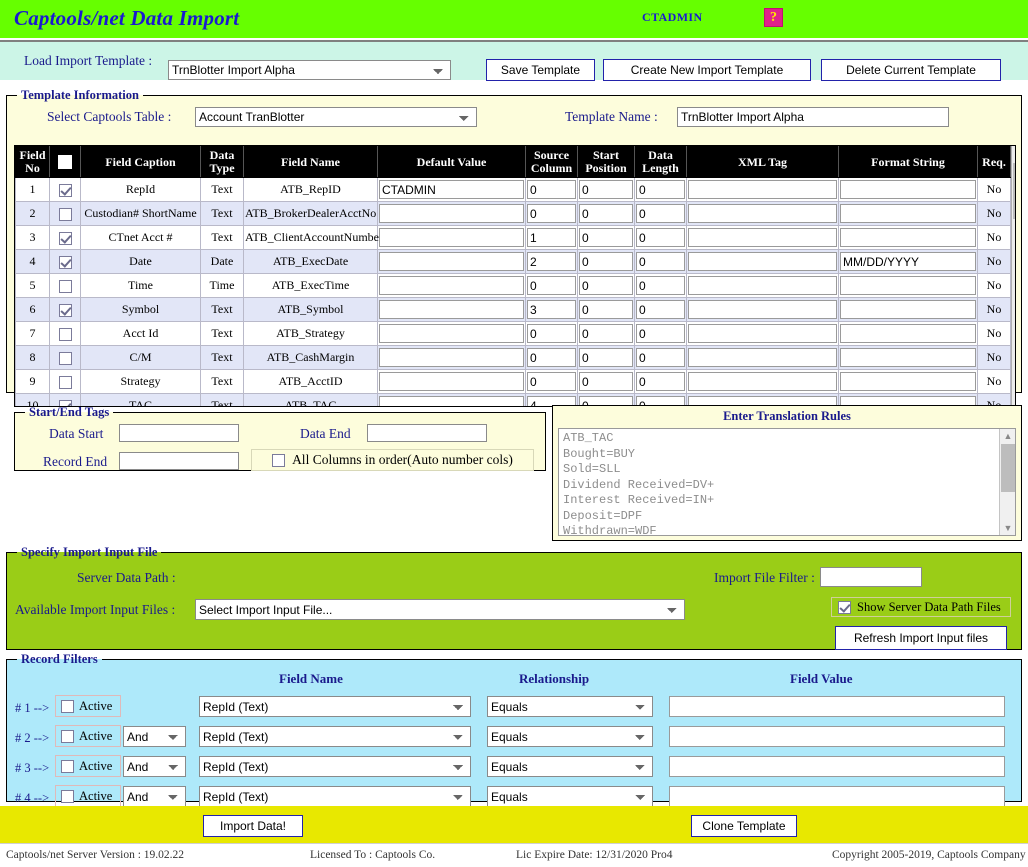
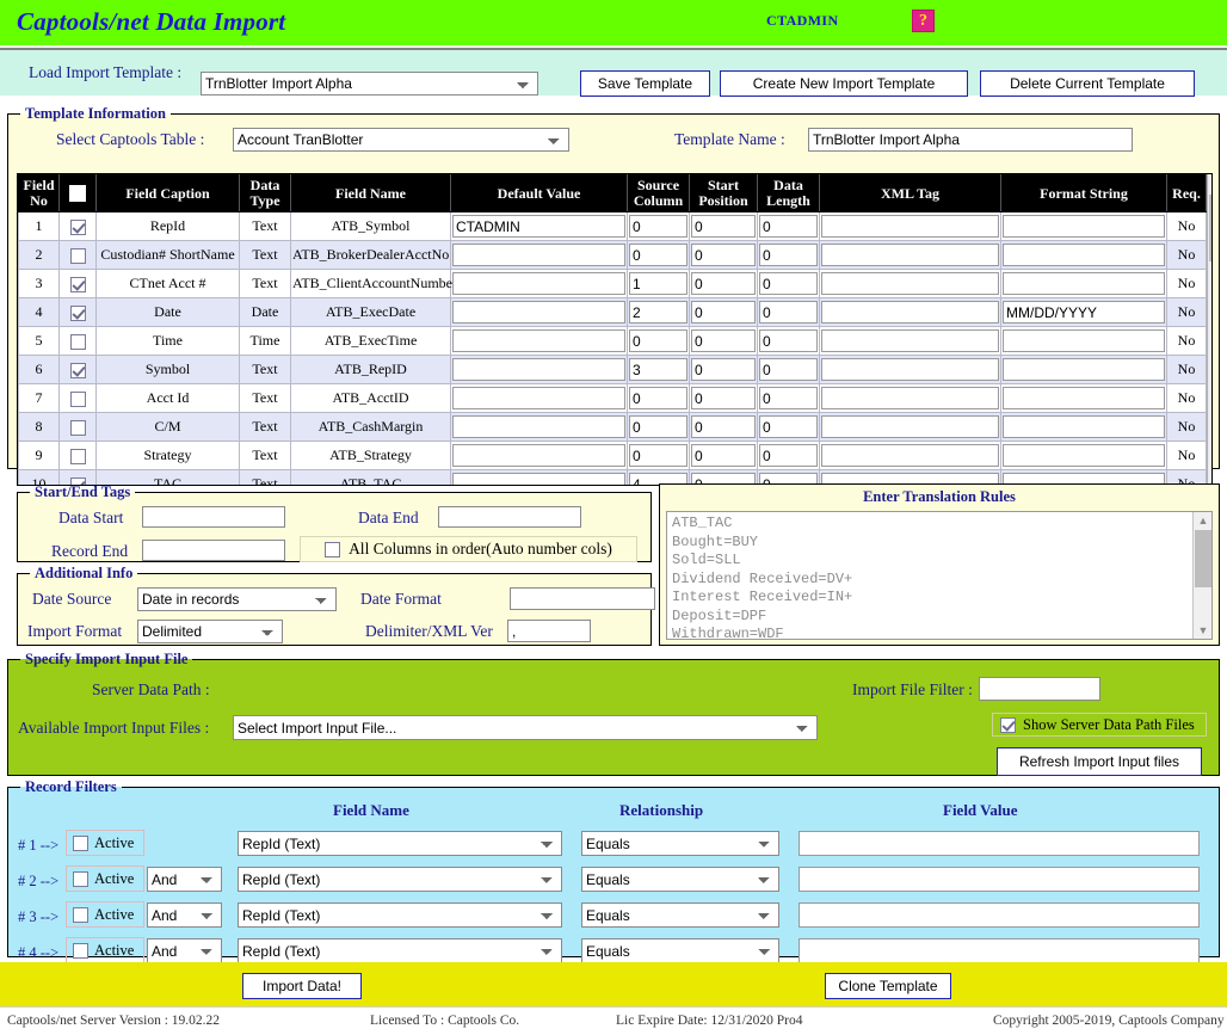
  Captools/net Data Import
  CTADMIN
  ?
  Load Import Template :
  TrnBlotter Import Alpha
  Save Template
  Create New Import Template
  Delete Current Template
  Template Information
  Select Captools Table :
  Account TranBlotter
  Template Name :
  TrnBlotter Import Alpha
  Field No		Field Caption	Data Type	Field Name	Default Value	Source Column	Start Position	Data Length	XML Tag	Format String	Req.
- 1		RepId	Text	ATB_RepID	CTADMIN	0	0	0			No
+ 1		RepId	Text	ATB_Symbol	CTADMIN	0	0	0			No
  2		Custodian# ShortName	Text	ATB_BrokerDealerAcctNo		0	0	0			No
  3		CTnet Acct #	Text	ATB_ClientAccountNumbe		1	0	0			No
  4		Date	Date	ATB_ExecDate		2	0	0		MM/DD/YYYY	No
  5		Time	Time	ATB_ExecTime		0	0	0			No
- 6		Symbol	Text	ATB_Symbol		3	0	0			No
+ 6		Symbol	Text	ATB_RepID		3	0	0			No
- 7		Acct Id	Text	ATB_Strategy		0	0	0			No
+ 7		Acct Id	Text	ATB_AcctID		0	0	0			No
  8		C/M	Text	ATB_CashMargin		0	0	0			No
- 9		Strategy	Text	ATB_AcctID		0	0	0			No
+ 9		Strategy	Text	ATB_Strategy		0	0	0			No
  Start/End Tags
  Data Start
  Data End
  Record End
  All Columns in order(Auto number cols)
+ Additional Info
+ Date Source
+ Date in records
+ Date Format
+ Import Format
+ Delimited
+ Delimiter/XML Ver
+ ,
  Enter Translation Rules
  ATB_TAC
  Bought=BUY
  Sold=SLL
  Dividend Received=DV+
  Interest Received=IN+
  Deposit=DPF
  Withdrawn=WDF
  ▲
  ▼
  Specify Import Input File
  Server Data Path :
  Import File Filter :
  Available Import Input Files :
  Select Import Input File...
  Show Server Data Path Files
  Refresh Import Input files
  Record Filters
  Field Name
  Relationship
  Field Value
  # 1 -->
  Active
  RepId (Text)
  Equals
  # 2 -->
  Active
  And
  RepId (Text)
  Equals
  # 3 -->
  Active
  And
  RepId (Text)
  Equals
  # 4 -->
  Active
  And
  RepId (Text)
  Equals
  Import Data!
  Clone Template
  Captools/net Server Version : 19.02.22
  Licensed To : Captools Co.
  Lic Expire Date: 12/31/2020 Pro4
  Copyright 2005-2019, Captools Company
